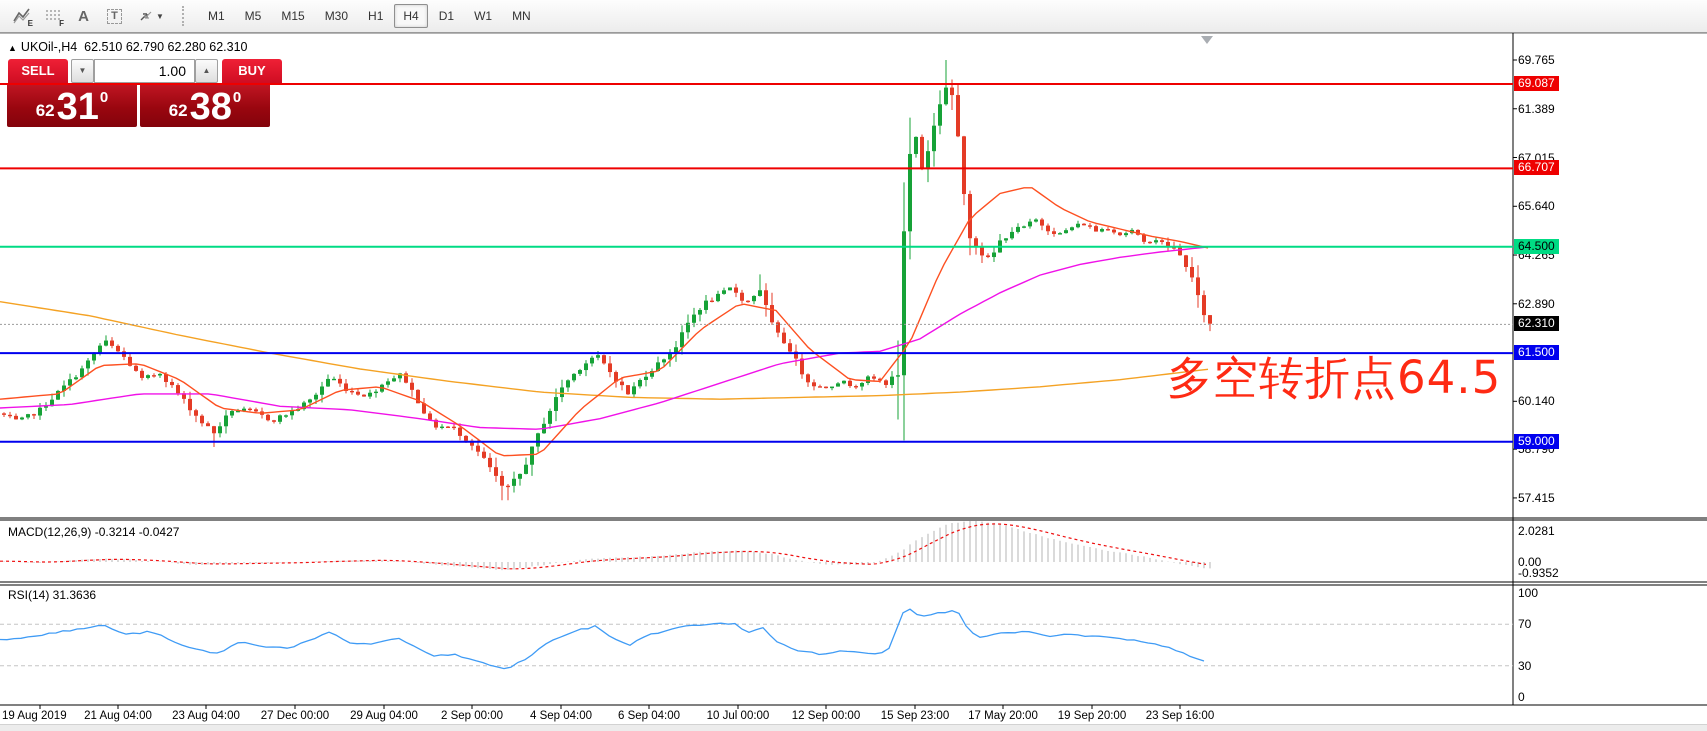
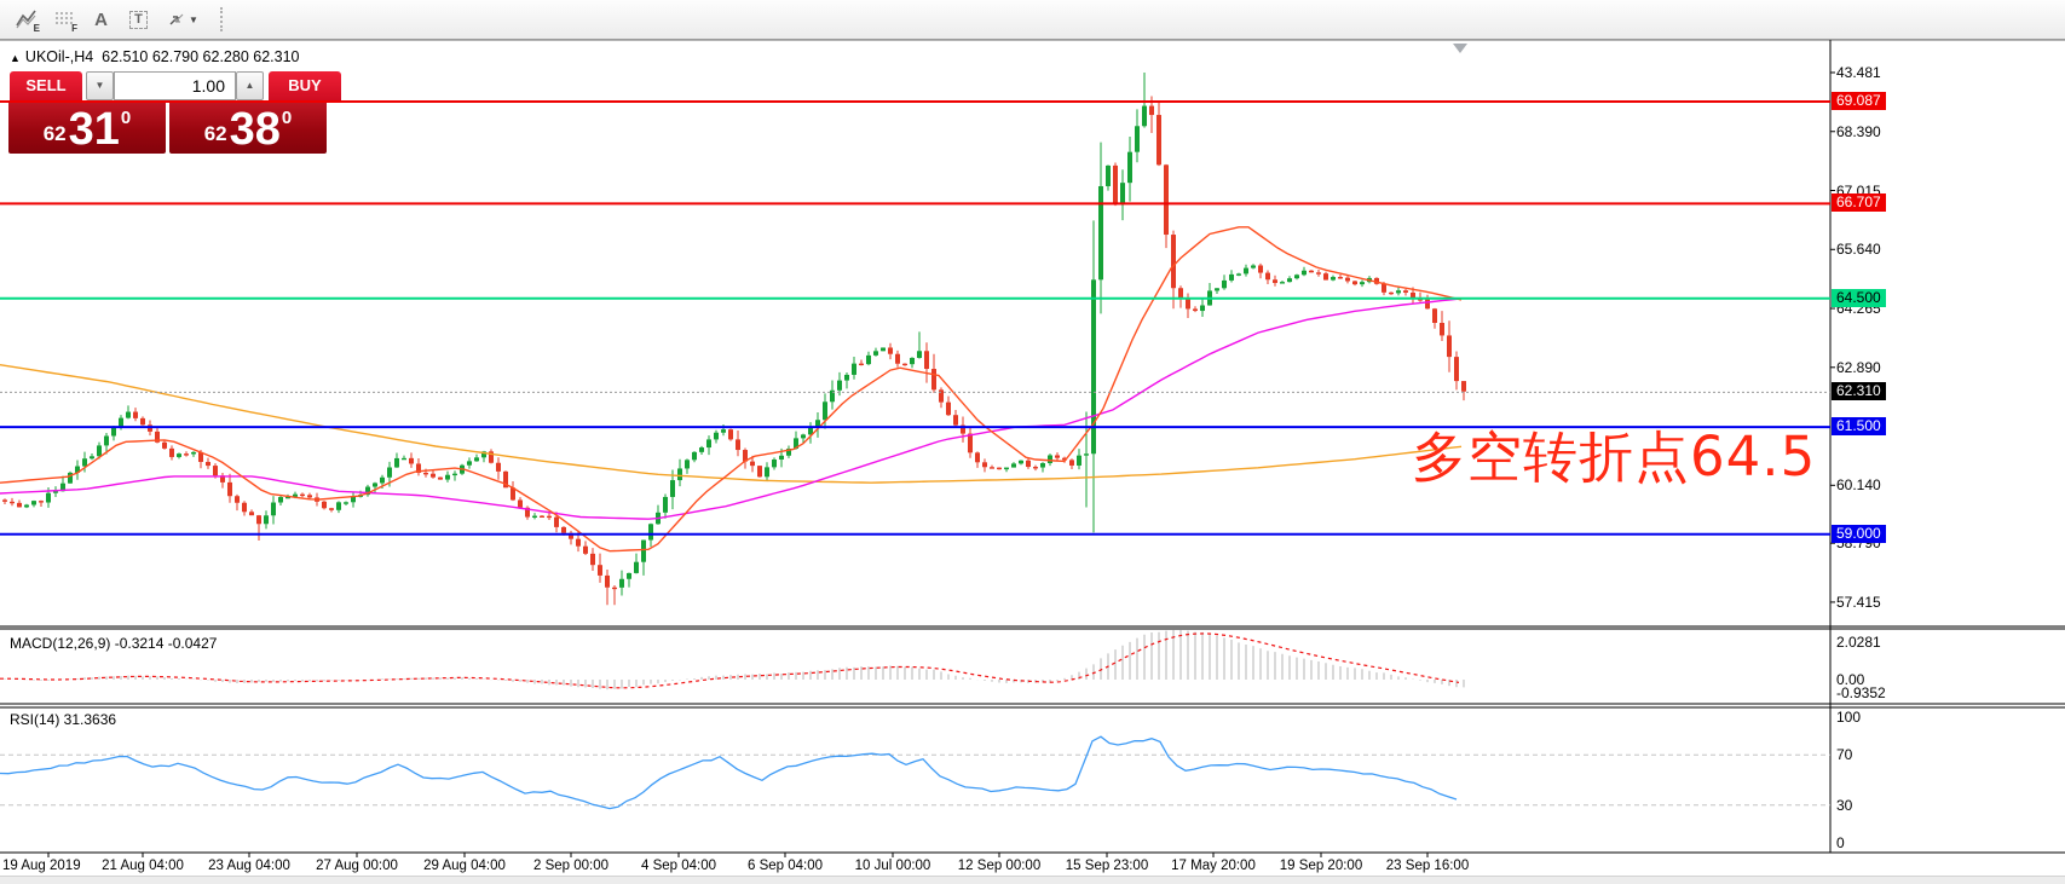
  E
  F
  A
  T
  ▼
- M1
- M5
- M15
- M30
- H1
- H4
- D1
- W1
- MN
  ▲ UKOil-,H4 62.510 62.790 62.280 62.310
  SELL
  ▼
  1.00
  ▲
  BUY
  62
  31
  0
  62
  38
  0
  MACD(12,26,9) -0.3214 -0.0427
  RSI(14) 31.3636
  2.0281
  0.00
  -0.9352
  多空转折点64.5
- 69.765
+ 43.481
- 61.389
+ 68.390
  67.015
  65.640
  64.265
  62.890
  60.140
  58.790
  57.415
  69.087
  66.707
  64.500
  62.310
  61.500
  59.000
  19 Aug 2019
  21 Aug 04:00
  23 Aug 04:00
- 27 Dec 00:00
+ 27 Aug 00:00
  29 Aug 04:00
  2 Sep 00:00
  4 Sep 04:00
  6 Sep 04:00
  10 Jul 00:00
  12 Sep 00:00
  15 Sep 23:00
  17 May 20:00
  19 Sep 20:00
  23 Sep 16:00
  100
  70
  30
  0
